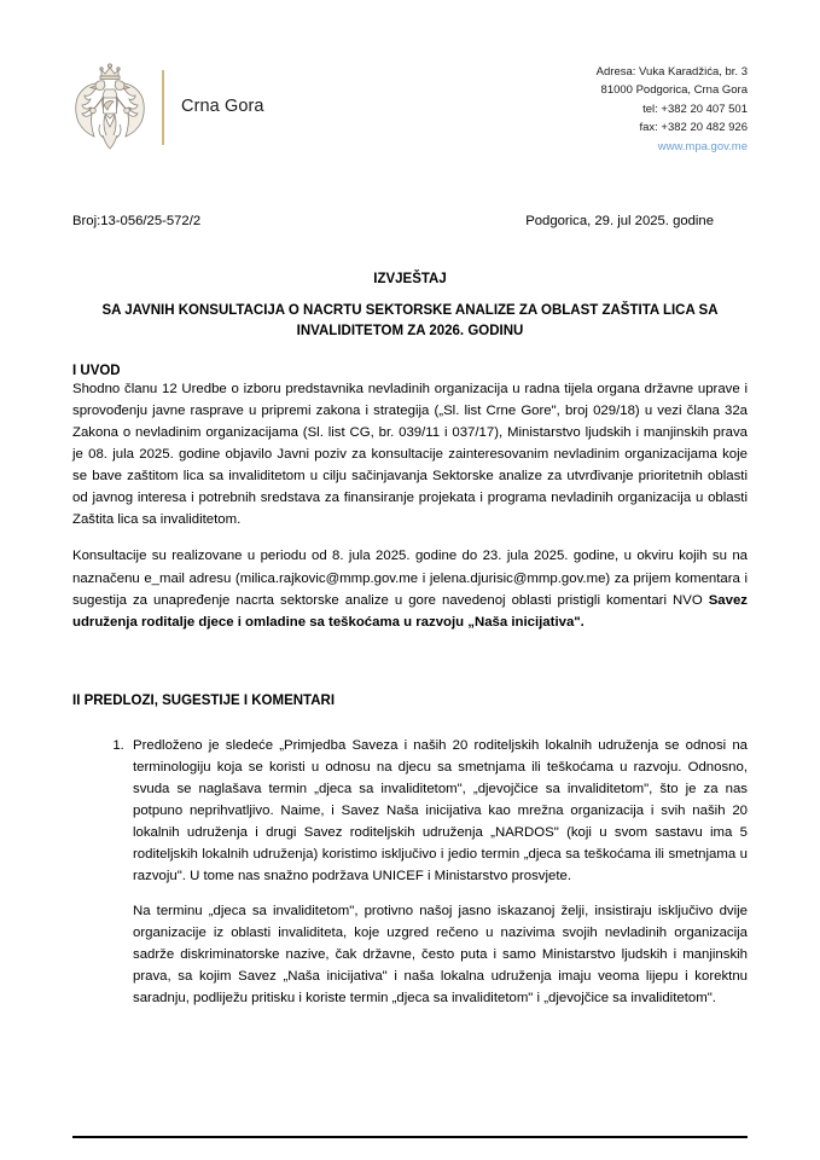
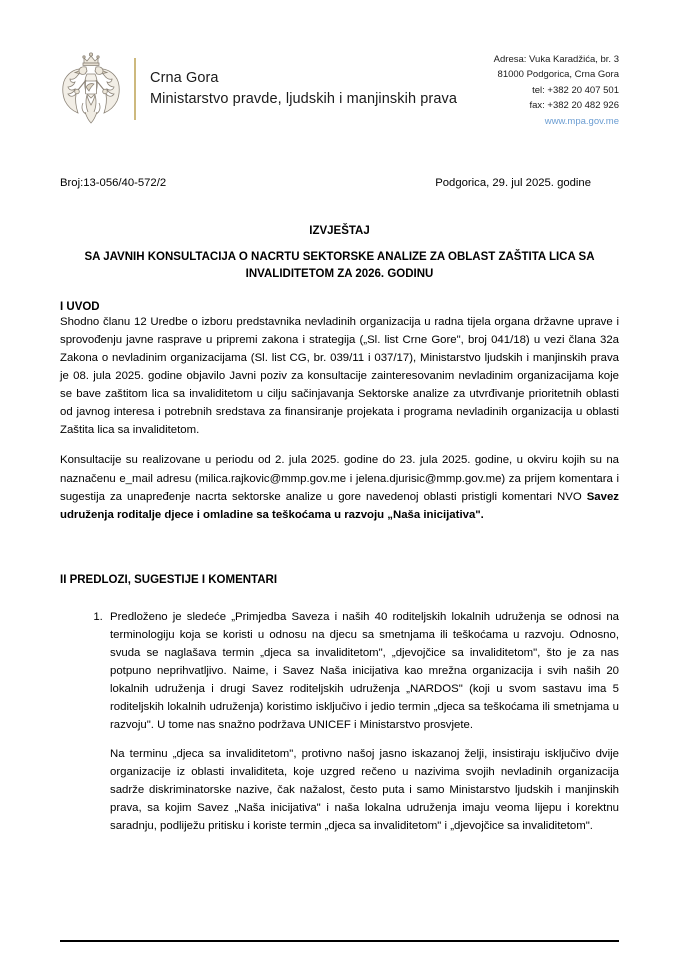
  Crna Gora
+ Ministarstvo pravde, ljudskih i manjinskih prava
  Adresa: Vuka Karadžića, br. 3
  81000 Podgorica, Crna Gora
  tel: +382 20 407 501
  fax: +382 20 482 926
  www.mpa.gov.me
- Broj:13-056/25-572/2
+ Broj:13-056/40-572/2
  Podgorica, 29. jul 2025. godine
  IZVJEŠTAJ
  SA JAVNIH KONSULTACIJA O NACRTU SEKTORSKE ANALIZE ZA OBLAST ZAŠTITA LICA SA INVALIDITETOM ZA 2026. GODINU
  I UVOD
- Shodno članu 12 Uredbe o izboru predstavnika nevladinih organizacija u radna tijela organa državne uprave i sprovođenju javne rasprave u pripremi zakona i strategija („Sl. list Crne Gore", broj 029/18) u vezi člana 32a Zakona o nevladinim organizacijama (Sl. list CG, br. 039/11 i 037/17), Ministarstvo ljudskih i manjinskih prava je 08. jula 2025. godine objavilo Javni poziv za konsultacije zainteresovanim nevladinim organizacijama koje se bave zaštitom lica sa invaliditetom u cilju sačinjavanja Sektorske analize za utvrđivanje prioritetnih oblasti od javnog interesa i potrebnih sredstava za finansiranje projekata i programa nevladinih organizacija u oblasti Zaštita lica sa invaliditetom.
+ Shodno članu 12 Uredbe o izboru predstavnika nevladinih organizacija u radna tijela organa državne uprave i sprovođenju javne rasprave u pripremi zakona i strategija („Sl. list Crne Gore", broj 041/18) u vezi člana 32a Zakona o nevladinim organizacijama (Sl. list CG, br. 039/11 i 037/17), Ministarstvo ljudskih i manjinskih prava je 08. jula 2025. godine objavilo Javni poziv za konsultacije zainteresovanim nevladinim organizacijama koje se bave zaštitom lica sa invaliditetom u cilju sačinjavanja Sektorske analize za utvrđivanje prioritetnih oblasti od javnog interesa i potrebnih sredstava za finansiranje projekata i programa nevladinih organizacija u oblasti Zaštita lica sa invaliditetom.
- Konsultacije su realizovane u periodu od 8. jula 2025. godine do 23. jula 2025. godine, u okviru kojih su na naznačenu e_mail adresu (milica.rajkovic@mmp.gov.me i jelena.djurisic@mmp.gov.me) za prijem komentara i sugestija za unapređenje nacrta sektorske analize u gore navedenoj oblasti pristigli komentari NVO Savez udruženja roditalje djece i omladine sa teškoćama u razvoju „Naša inicijativa".
+ Konsultacije su realizovane u periodu od 2. jula 2025. godine do 23. jula 2025. godine, u okviru kojih su na naznačenu e_mail adresu (milica.rajkovic@mmp.gov.me i jelena.djurisic@mmp.gov.me) za prijem komentara i sugestija za unapređenje nacrta sektorske analize u gore navedenoj oblasti pristigli komentari NVO Savez udruženja roditalje djece i omladine sa teškoćama u razvoju „Naša inicijativa".
  II PREDLOZI, SUGESTIJE I KOMENTARI
- Predloženo je sledeće „Primjedba Saveza i naših 20 roditeljskih lokalnih udruženja se odnosi na terminologiju koja se koristi u odnosu na djecu sa smetnjama ili teškoćama u razvoju. Odnosno, svuda se naglašava termin „djeca sa invaliditetom", „djevojčice sa invaliditetom", što je za nas potpuno neprihvatljivo. Naime, i Savez Naša inicijativa kao mrežna organizacija i svih naših 20 lokalnih udruženja i drugi Savez roditeljskih udruženja „NARDOS" (koji u svom sastavu ima 5 roditeljskih lokalnih udruženja) koristimo isključivo i jedio termin „djeca sa teškoćama ili smetnjama u razvoju". U tome nas snažno podržava UNICEF i Ministarstvo prosvjete.
+ Predloženo je sledeće „Primjedba Saveza i naših 40 roditeljskih lokalnih udruženja se odnosi na terminologiju koja se koristi u odnosu na djecu sa smetnjama ili teškoćama u razvoju. Odnosno, svuda se naglašava termin „djeca sa invaliditetom", „djevojčice sa invaliditetom", što je za nas potpuno neprihvatljivo. Naime, i Savez Naša inicijativa kao mrežna organizacija i svih naših 20 lokalnih udruženja i drugi Savez roditeljskih udruženja „NARDOS" (koji u svom sastavu ima 5 roditeljskih lokalnih udruženja) koristimo isključivo i jedio termin „djeca sa teškoćama ili smetnjama u razvoju". U tome nas snažno podržava UNICEF i Ministarstvo prosvjete.
- Na terminu „djeca sa invaliditetom", protivno našoj jasno iskazanoj želji, insistiraju isključivo dvije organizacije iz oblasti invaliditeta, koje uzgred rečeno u nazivima svojih nevladinih organizacija sadrže diskriminatorske nazive, čak državne, često puta i samo Ministarstvo ljudskih i manjinskih prava, sa kojim Savez „Naša inicijativa" i naša lokalna udruženja imaju veoma lijepu i korektnu saradnju, podliježu pritisku i koriste termin „djeca sa invaliditetom" i „djevojčice sa invaliditetom".
+ Na terminu „djeca sa invaliditetom", protivno našoj jasno iskazanoj želji, insistiraju isključivo dvije organizacije iz oblasti invaliditeta, koje uzgred rečeno u nazivima svojih nevladinih organizacija sadrže diskriminatorske nazive, čak nažalost, često puta i samo Ministarstvo ljudskih i manjinskih prava, sa kojim Savez „Naša inicijativa" i naša lokalna udruženja imaju veoma lijepu i korektnu saradnju, podliježu pritisku i koriste termin „djeca sa invaliditetom" i „djevojčice sa invaliditetom".
